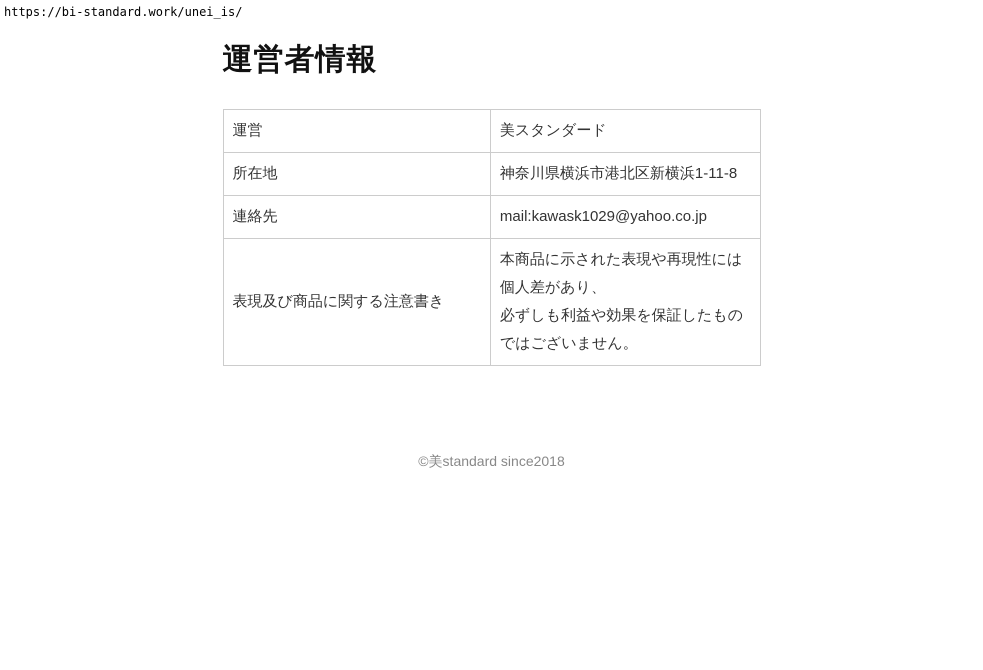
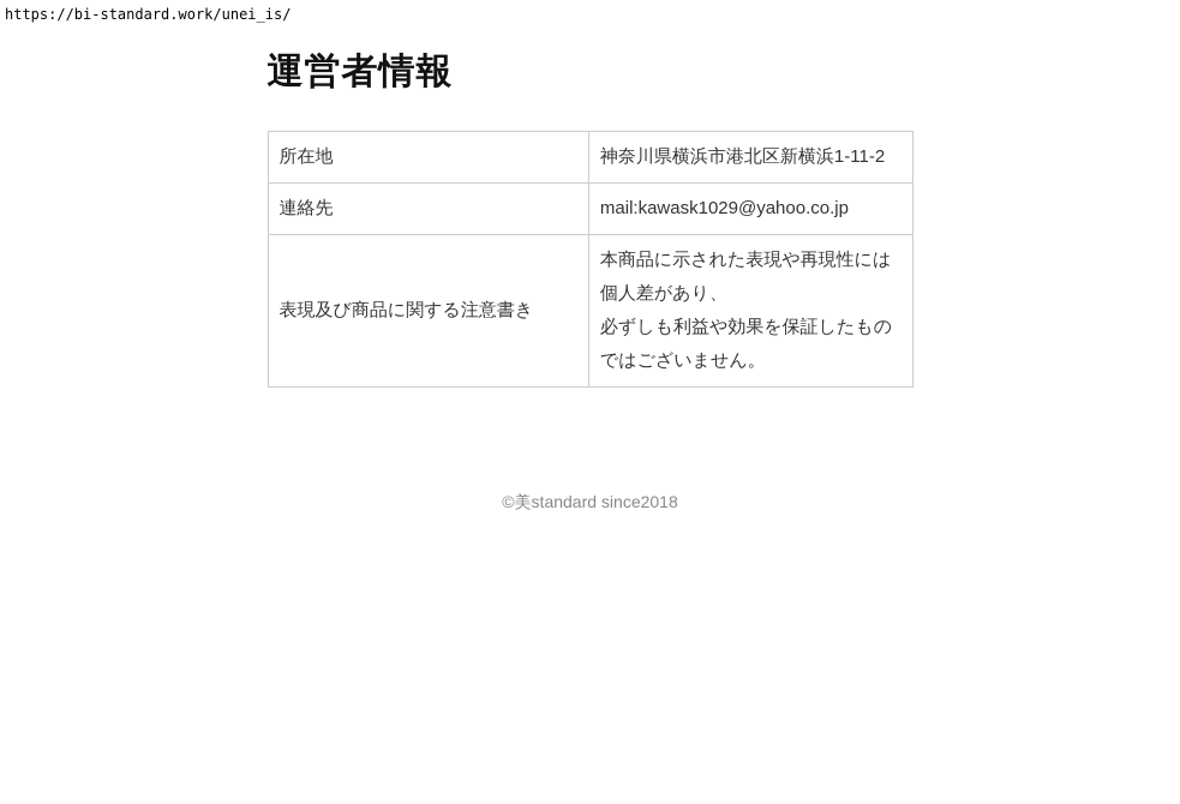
  https://bi-standard.work/unei_is/
  運営者情報
- 運営	美スタンダード
- 所在地	神奈川県横浜市港北区新横浜1-11-8
+ 所在地	神奈川県横浜市港北区新横浜1-11-2
  連絡先	mail:kawask1029@yahoo.co.jp
  表現及び商品に関する注意書き	本商品に示された表現や再現性には個人差があり、 必ずしも利益や効果を保証したものではございません。
  ©美standard since2018
